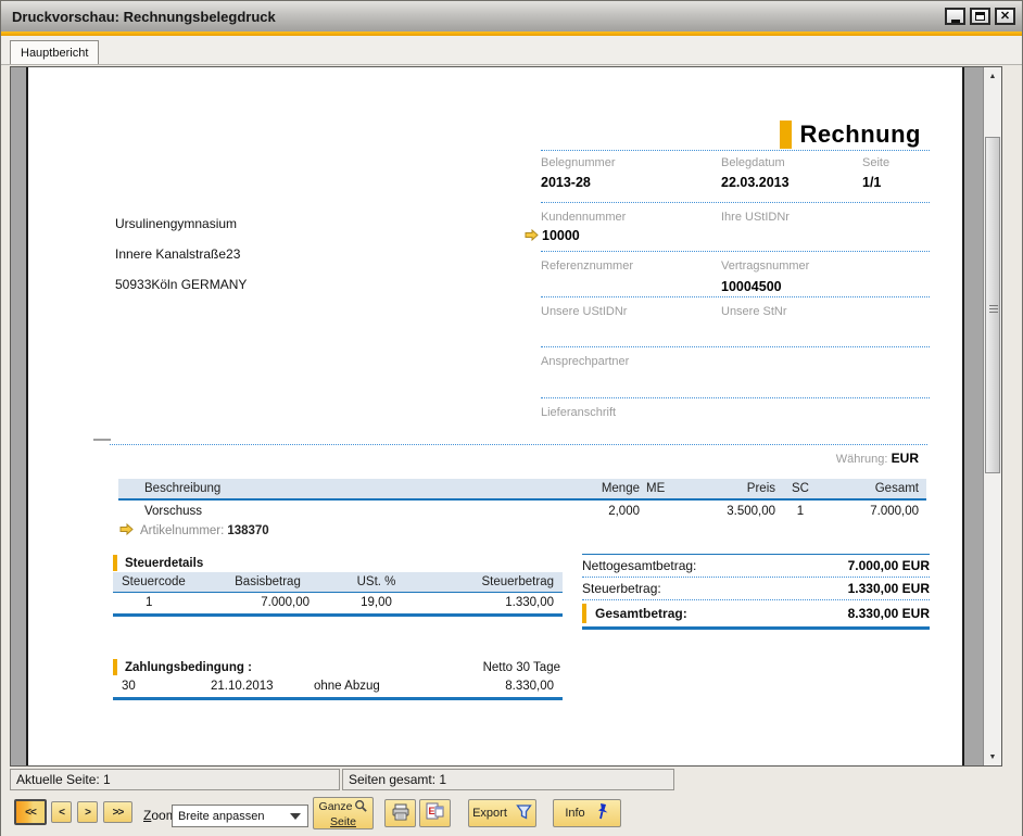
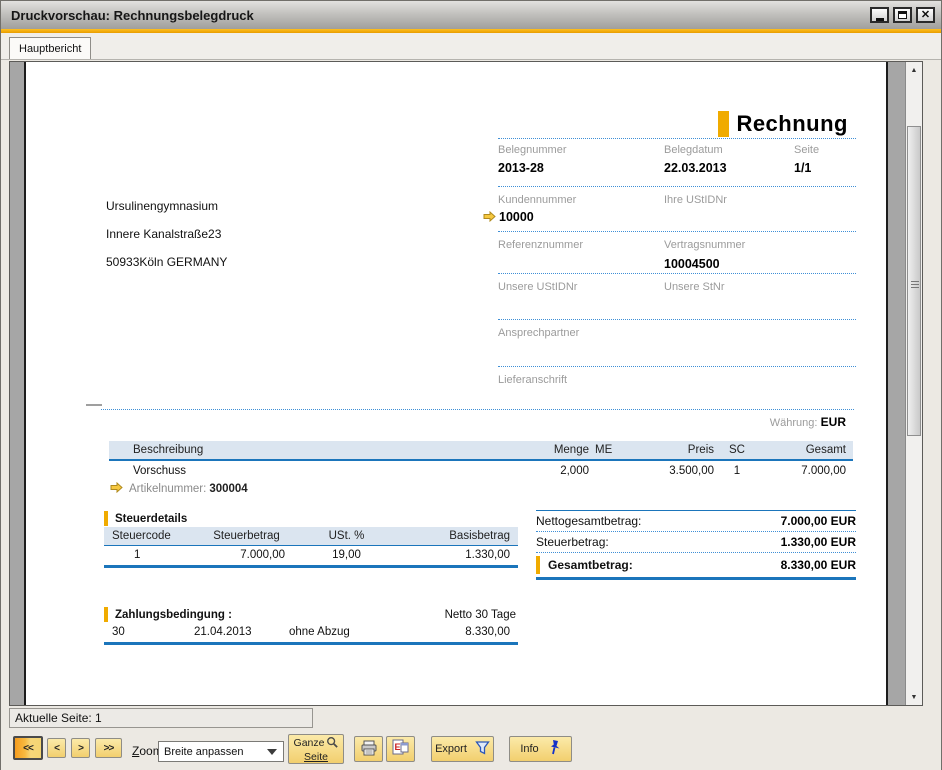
  Druckvorschau: Rechnungsbelegdruck
  ✕
  Hauptbericht
  Ursulinengymnasium
  Innere Kanalstraße23
  50933Köln GERMANY
  Rechnung
  Belegnummer
  Belegdatum
  Seite
  2013-28
  22.03.2013
  1/1
  Kundennummer
  Ihre UStIDNr
  10000
  Referenznummer
  Vertragsnummer
  10004500
  Unsere UStIDNr
  Unsere StNr
  Ansprechpartner
  Lieferanschrift
  Währung: EUR
  Beschreibung
  Menge
  ME
  Preis
  SC
  Gesamt
  Vorschuss
  2,000
  3.500,00
  1
  7.000,00
  Artikelnummer:
- 138370
+ 300004
  Steuerdetails
  Steuercode
- Basisbetrag
+ Steuerbetrag
  USt. %
- Steuerbetrag
+ Basisbetrag
  1
  7.000,00
  19,00
  1.330,00
  Nettogesamtbetrag:
  7.000,00 EUR
  Steuerbetrag:
  1.330,00 EUR
  Gesamtbetrag:
  8.330,00 EUR
  Zahlungsbedingung :
  Netto 30 Tage
  30
- 21.10.2013
+ 21.04.2013
  ohne Abzug
  8.330,00
  Aktuelle Seite: 1
- Seiten gesamt: 1
  <<
  <
  >
  >>
  Zoo
  Breite anpassen
  Ganze
  Seite
  E
  Export
  Info
